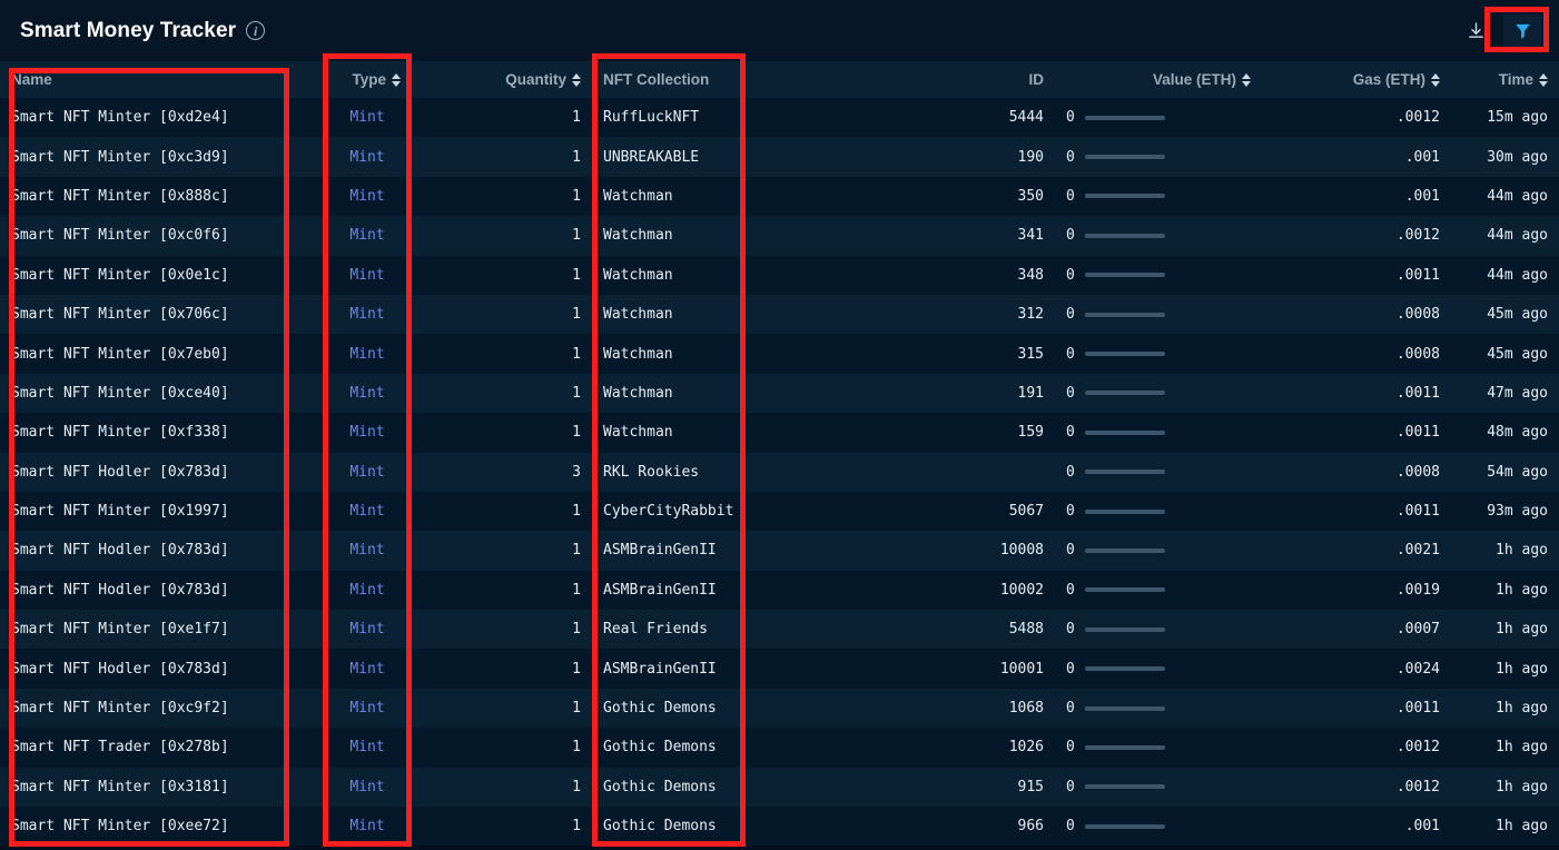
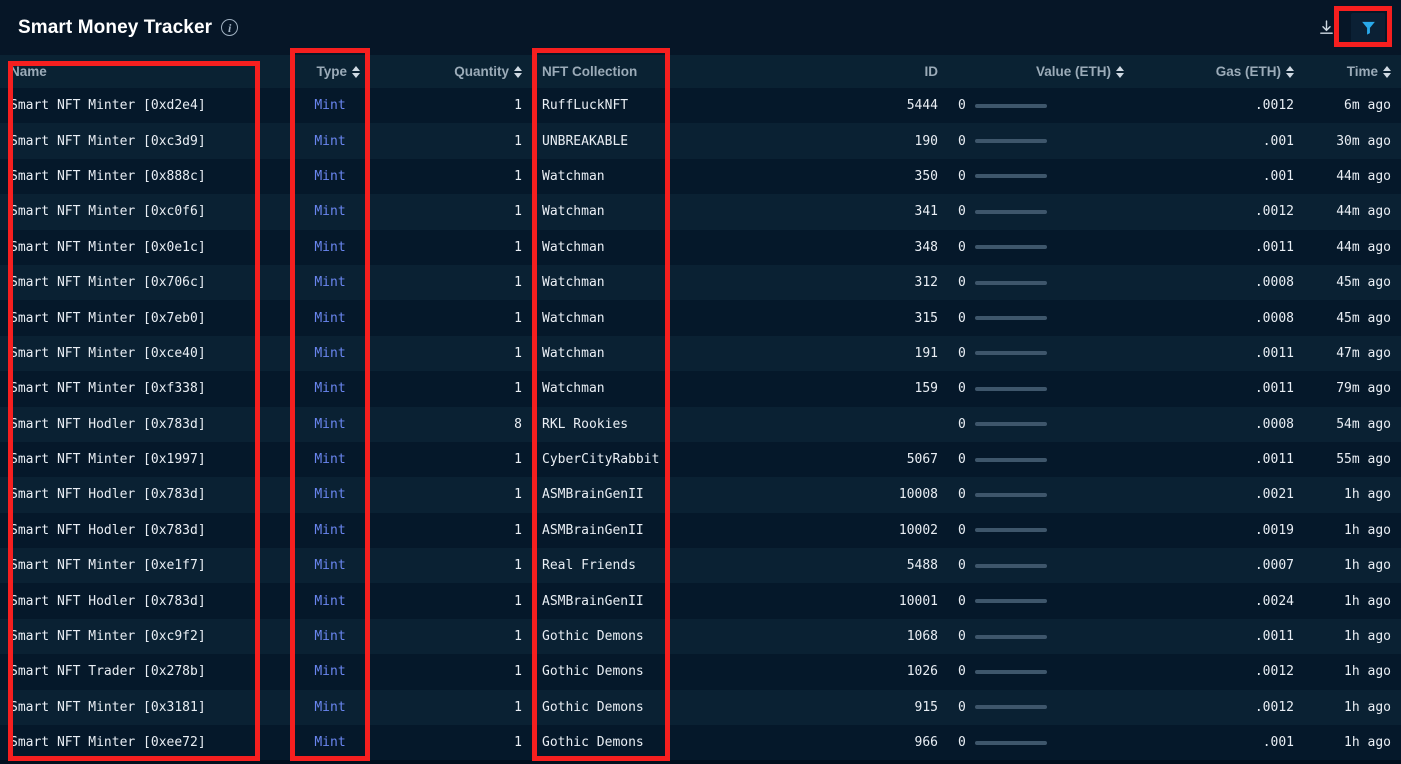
  Smart Money Tracker
  i
  Name	Type	Quantity	NFT Collection	ID	Value (ETH)	Gas (ETH)	Time
- Smart NFT Minter [0xd2e4]	Mint	1	RuffLuckNFT	5444	0	.0012	15m ago
+ Smart NFT Minter [0xd2e4]	Mint	1	RuffLuckNFT	5444	0	.0012	6m ago
  Smart NFT Minter [0xc3d9]	Mint	1	UNBREAKABLE	190	0	.001	30m ago
  Smart NFT Minter [0x888c]	Mint	1	Watchman	350	0	.001	44m ago
  Smart NFT Minter [0xc0f6]	Mint	1	Watchman	341	0	.0012	44m ago
  Smart NFT Minter [0x0e1c]	Mint	1	Watchman	348	0	.0011	44m ago
  Smart NFT Minter [0x706c]	Mint	1	Watchman	312	0	.0008	45m ago
  Smart NFT Minter [0x7eb0]	Mint	1	Watchman	315	0	.0008	45m ago
  Smart NFT Minter [0xce40]	Mint	1	Watchman	191	0	.0011	47m ago
- Smart NFT Minter [0xf338]	Mint	1	Watchman	159	0	.0011	48m ago
+ Smart NFT Minter [0xf338]	Mint	1	Watchman	159	0	.0011	79m ago
- Smart NFT Hodler [0x783d]	Mint	3	RKL Rookies		0	.0008	54m ago
+ Smart NFT Hodler [0x783d]	Mint	8	RKL Rookies		0	.0008	54m ago
- Smart NFT Minter [0x1997]	Mint	1	CyberCityRabbit	5067	0	.0011	93m ago
+ Smart NFT Minter [0x1997]	Mint	1	CyberCityRabbit	5067	0	.0011	55m ago
  Smart NFT Hodler [0x783d]	Mint	1	ASMBrainGenII	10008	0	.0021	1h ago
  Smart NFT Hodler [0x783d]	Mint	1	ASMBrainGenII	10002	0	.0019	1h ago
  Smart NFT Minter [0xe1f7]	Mint	1	Real Friends	5488	0	.0007	1h ago
  Smart NFT Hodler [0x783d]	Mint	1	ASMBrainGenII	10001	0	.0024	1h ago
  Smart NFT Minter [0xc9f2]	Mint	1	Gothic Demons	1068	0	.0011	1h ago
  Smart NFT Trader [0x278b]	Mint	1	Gothic Demons	1026	0	.0012	1h ago
  Smart NFT Minter [0x3181]	Mint	1	Gothic Demons	915	0	.0012	1h ago
  Smart NFT Minter [0xee72]	Mint	1	Gothic Demons	966	0	.001	1h ago
